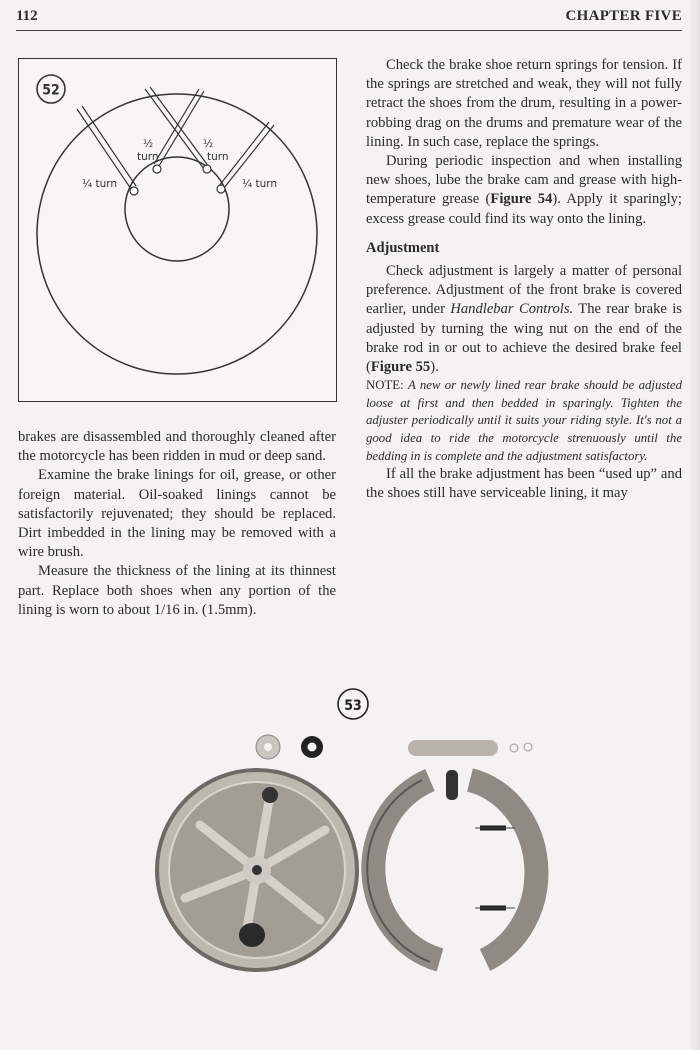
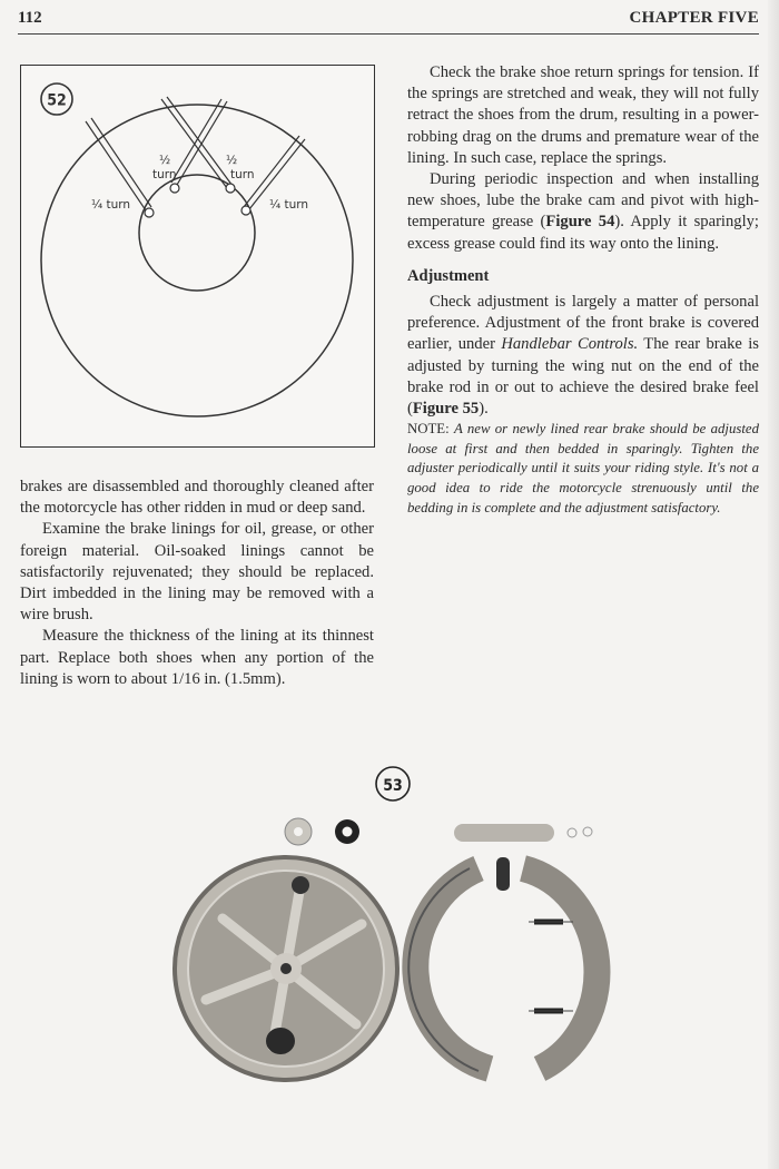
  112
  CHAPTER FIVE
  52
  ½
  turn
  ½
  turn
  ¼ turn
  ¼ turn
- brakes are disassembled and thoroughly cleaned after the motorcycle has been ridden in mud or deep sand.
+ brakes are disassembled and thoroughly cleaned after the motorcycle has other ridden in mud or deep sand.
  Examine the brake linings for oil, grease, or other foreign material. Oil-soaked linings cannot be satisfactorily rejuvenated; they should be replaced. Dirt imbedded in the lining may be removed with a wire brush.
  Measure the thickness of the lining at its thinnest part. Replace both shoes when any portion of the lining is worn to about 1/16 in. (1.5mm).
  Check the brake shoe return springs for tension. If the springs are stretched and weak, they will not fully retract the shoes from the drum, resulting in a power-robbing drag on the drums and premature wear of the lining. In such case, replace the springs.
- During periodic inspection and when installing new shoes, lube the brake cam and grease with high-temperature grease (Figure 54). Apply it sparingly; excess grease could find its way onto the lining.
+ During periodic inspection and when installing new shoes, lube the brake cam and pivot with high-temperature grease (Figure 54). Apply it sparingly; excess grease could find its way onto the lining.
  Adjustment
  Check adjustment is largely a matter of personal preference. Adjustment of the front brake is covered earlier, under Handlebar Controls. The rear brake is adjusted by turning the wing nut on the end of the brake rod in or out to achieve the desired brake feel (Figure 55).
  NOTE: A new or newly lined rear brake should be adjusted loose at first and then bedded in sparingly. Tighten the adjuster periodically until it suits your riding style. It's not a good idea to ride the motorcycle strenuously until the bedding in is complete and the adjustment satisfactory.
- If all the brake adjustment has been “used up” and the shoes still have serviceable lining, it may
  53
